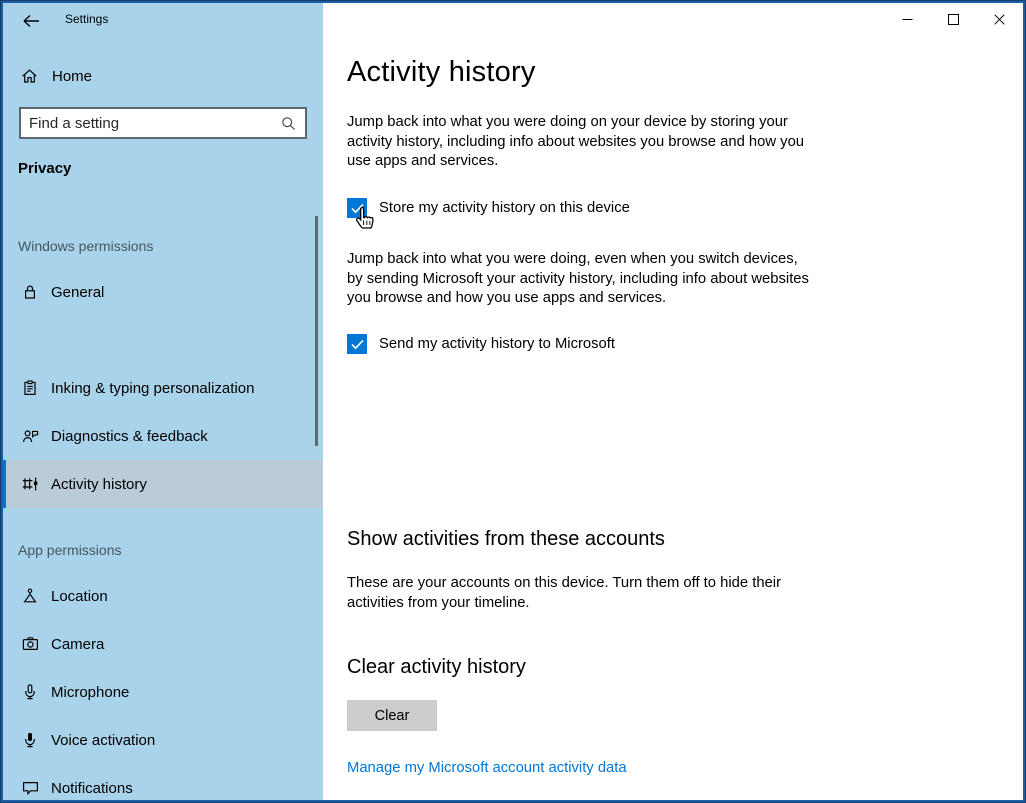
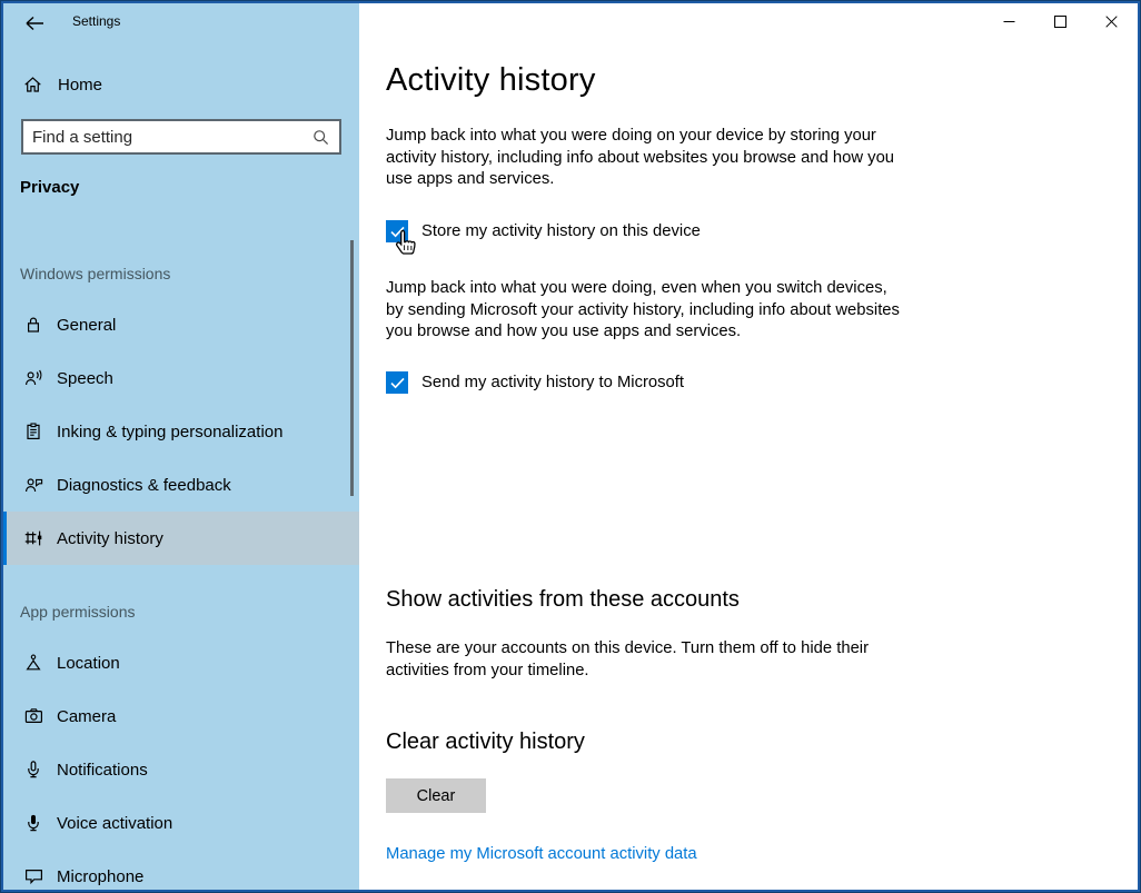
  Settings
  Home
  Find a setting
  Privacy
  Windows permissions
  General
+ Speech
  Inking & typing personalization
  Diagnostics & feedback
  Activity history
  App permissions
  Location
  Camera
- Microphone
+ Notifications
  Voice activation
- Notifications
+ Microphone
  Activity history
  Jump back into what you were doing on your device by storing your activity history, including info about websites you browse and how you use apps and services.
  Store my activity history on this device
  Jump back into what you were doing, even when you switch devices, by sending Microsoft your activity history, including info about websites you browse and how you use apps and services.
  Send my activity history to Microsoft
  Show activities from these accounts
  These are your accounts on this device. Turn them off to hide their activities from your timeline.
  Clear activity history
  Clear
  Manage my Microsoft account activity data
